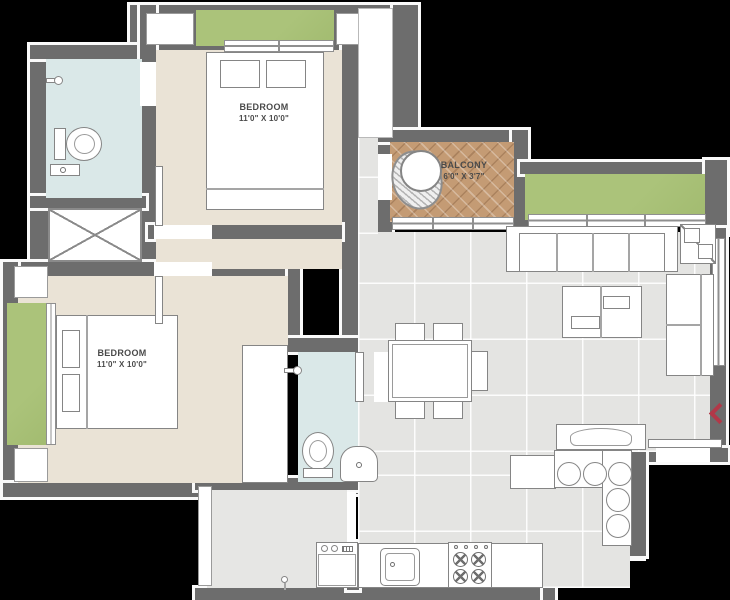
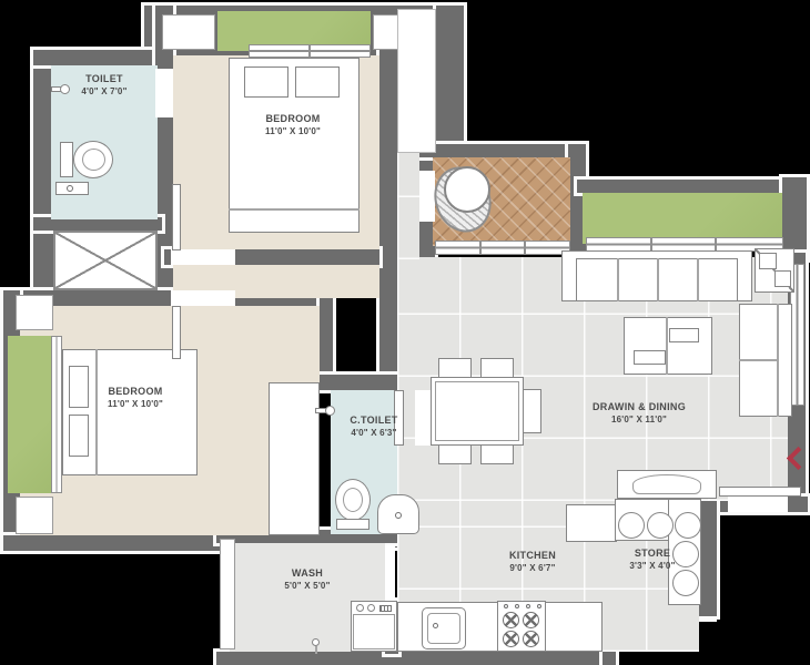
+ TOILET
+ 4'0" X 7'0"
  BEDROOM
  11'0" X 10'0"
- BALCONY
- 6'0" X 3'7"
  BEDROOM
  11'0" X 10'0"
+ C.TOILET
+ 4'0" X 6'3"
+ DRAWIN & DINING
+ 16'0" X 11'0"
+ KITCHEN
+ 9'0" X 6'7"
+ STORE
+ 3'3" X 4'0"
+ WASH
+ 5'0" X 5'0"
